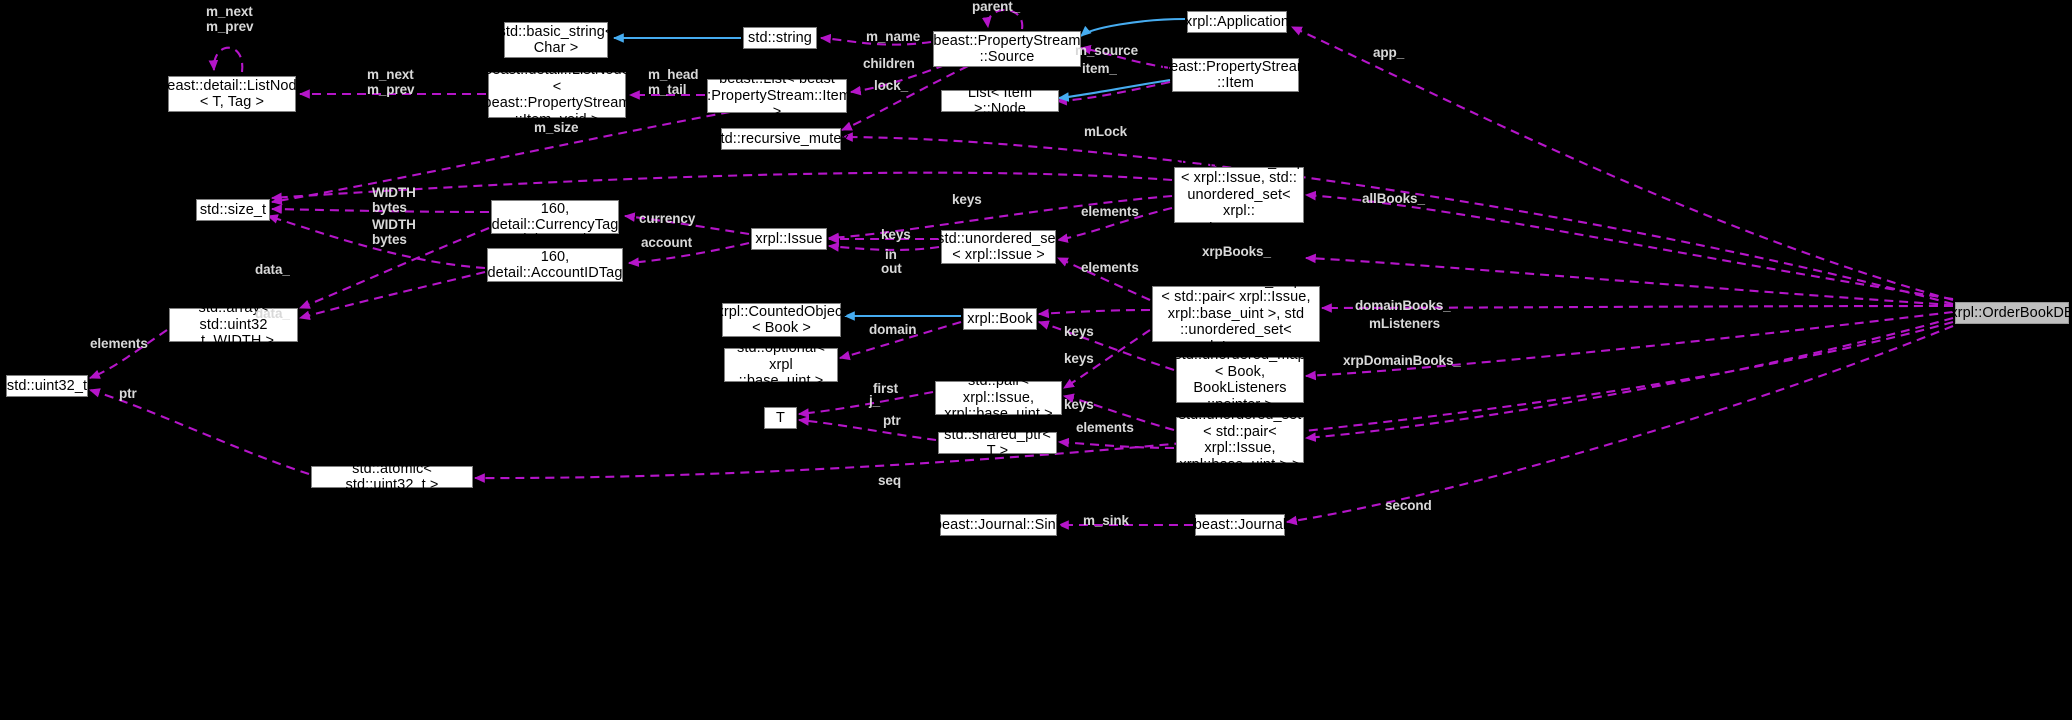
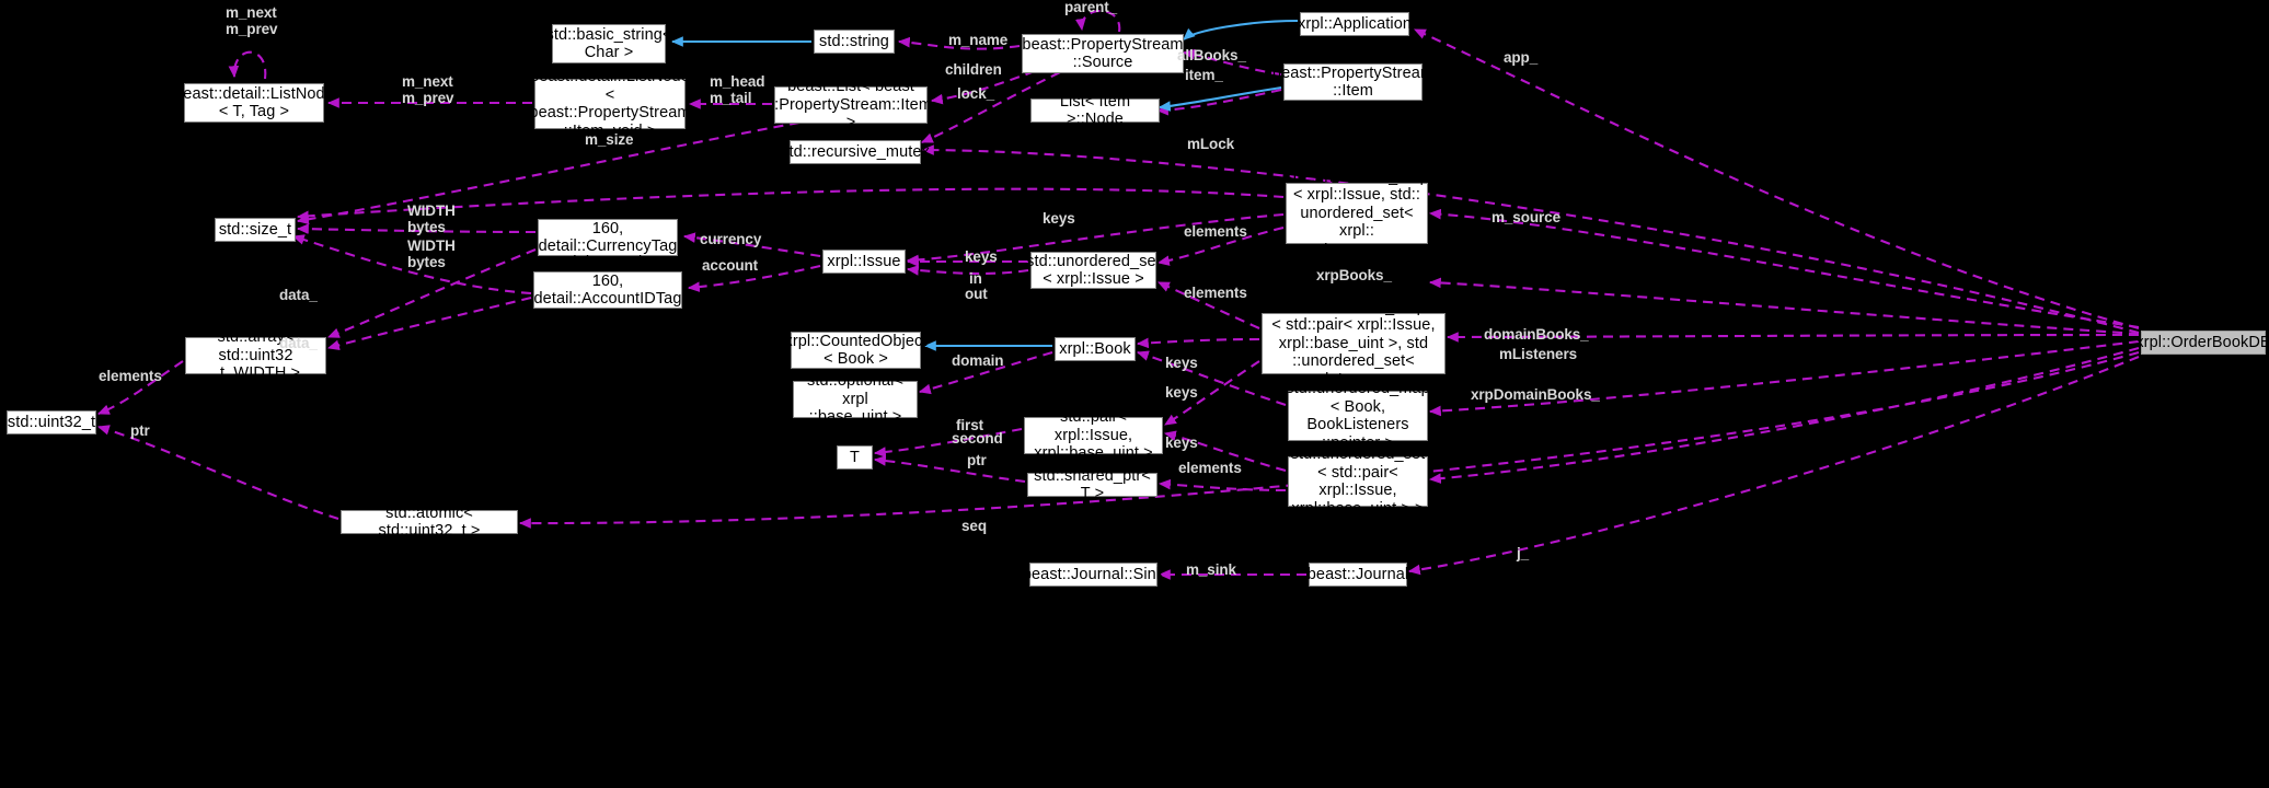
  beast::detail::ListNode
  < T, Tag >
  std::basic_string<
  Char >
  beast::detail::ListNode
  < beast::PropertyStream
  std::string
  beast::List< beast
  ::PropertyStream::Item >
  beast::PropertyStream
  ::Source
  List< Item >::Node
  beast::PropertyStream
  ::Item
  xrpl::Application
  std::recursive_mutex
  std::size_t
  xrpl::base_uint< 160,
  detail::CurrencyTag
  xrpl::base_uint< 160,
  detail::AccountIDTag >
  xrpl::Issue
  std::unordered_set
  < xrpl::Issue >
  std::unordered_map
  < xrpl::Issue, std::
  unordered_set< xrpl::
  Issue > >
  std::array< std::uint32
  _t, WIDTH >
  xrpl::CountedObject
  < Book >
  xrpl::Book
  std::optional< xrpl
  ::base_uint >
  std::unordered_map
  < std::pair< xrpl::Issue,
  xrpl::base_uint >, std
  std::unordered_map
  < Book, BookListeners
  ::pointer >
  std::uint32_t
  std::pair< xrpl::Issue,
  xrpl::base_uint >
  T
  std::shared_ptr< T >
  std::unordered_set
  < std::pair< xrpl::Issue,
  xrpl::base_uint > >
  std::atomic< std::uint32_t >
  beast::Journal::Sink
  beast::Journal
  xrpl::OrderBookDB
  m_next
  m_prev
  m_next
  m_prev
  m_name
  parent_
  m_head
  m_tail
  children
  lock_
- m_source
+ allBooks_
  item_
  app_
  m_size
  mLock
  WIDTH
  bytes
  WIDTH
  bytes
  currency
  account
  keys
  elements
- allBooks_
+ m_source
  keys
  in
  out
  xrpBooks_
  elements
  data_
  data_
  domainBooks_
  mListeners
  domain
  keys
  elements
  keys
  xrpDomainBooks_
  first
- j_
+ second
  ptr
  keys
  ptr
  elements
  seq
- second
+ j_
  m_sink
